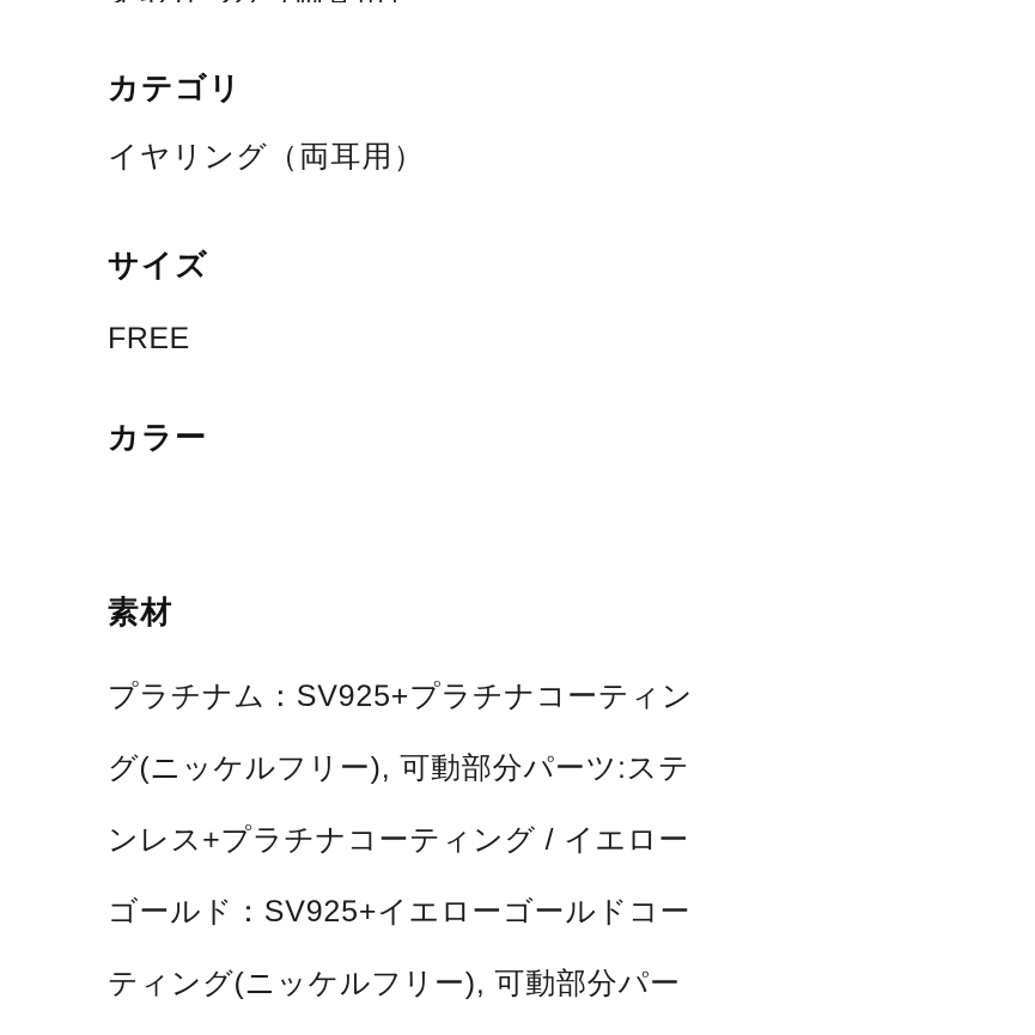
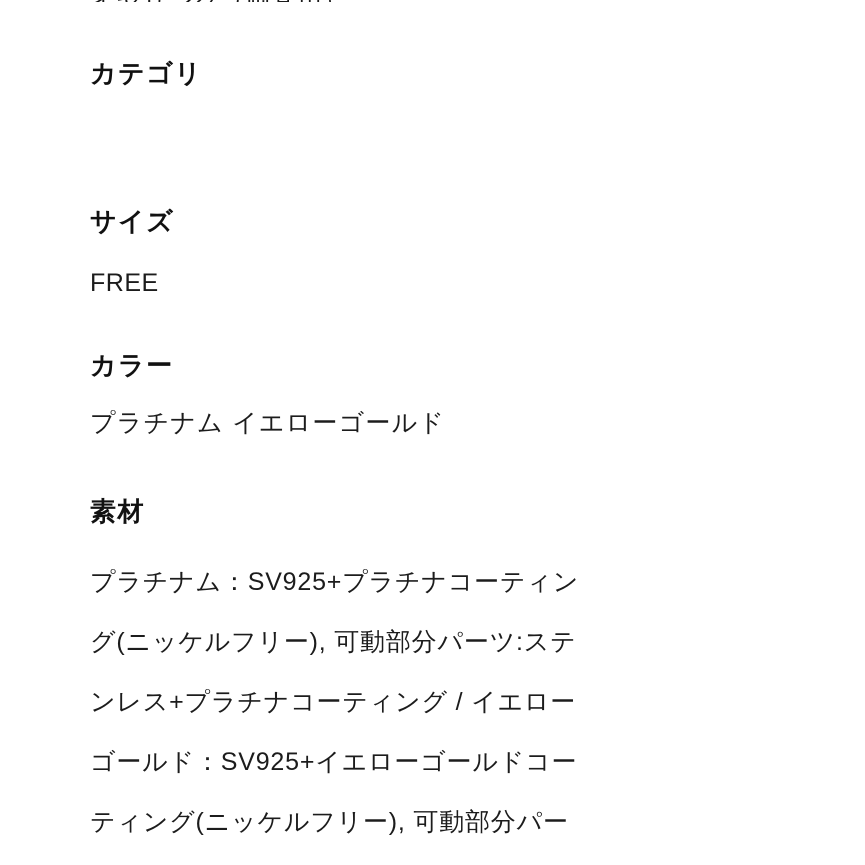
  カテゴリ
- イヤリング（両耳用）
  サイズ
  FREE
  カラー
+ プラチナム イエローゴールド
  素材
  プラチナム：SV925+プラチナコーティング(ニッケルフリー), 可動部分パーツ:ステンレス+プラチナコーティング / イエローゴールド：SV925+イエローゴールドコーティング(ニッケルフリー), 可動部分パー
